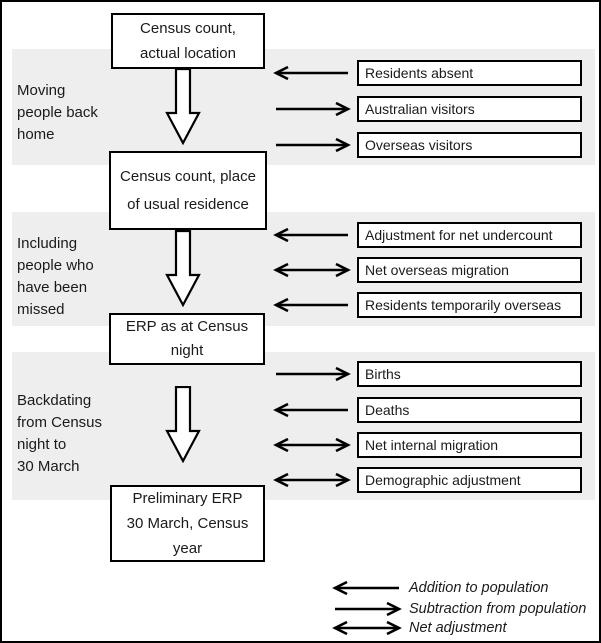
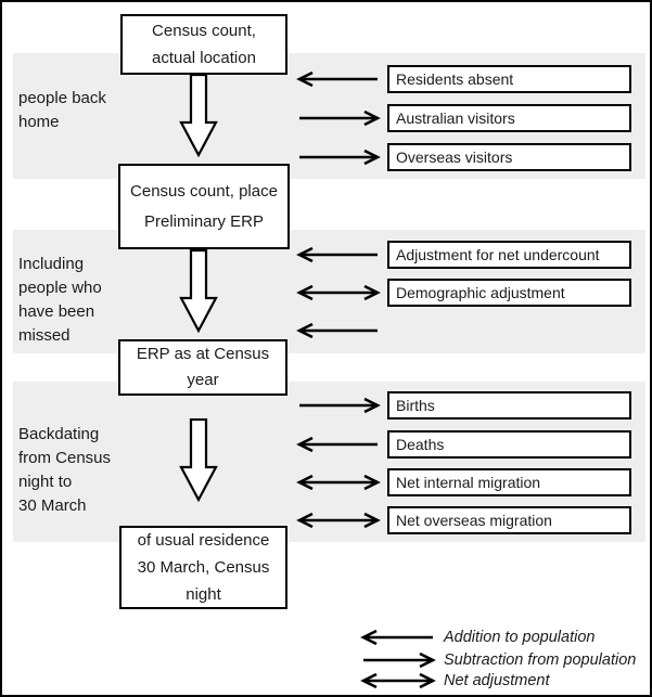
- Moving
  people back
  home
  Including
  people who
  have been
  missed
  Backdating
  from Census
  night to
  30 March
  Census count,
  actual location
  Census count, place
- of usual residence
+ Preliminary ERP
  ERP as at Census
- night
+ year
- Preliminary ERP
+ of usual residence
  30 March, Census
- year
+ night
  Residents absent
  Australian visitors
  Overseas visitors
  Adjustment for net undercount
- Net overseas migration
+ Demographic adjustment
- Residents temporarily overseas
  Births
  Deaths
  Net internal migration
- Demographic adjustment
+ Net overseas migration
  Addition to population
  Subtraction from population
  Net adjustment
